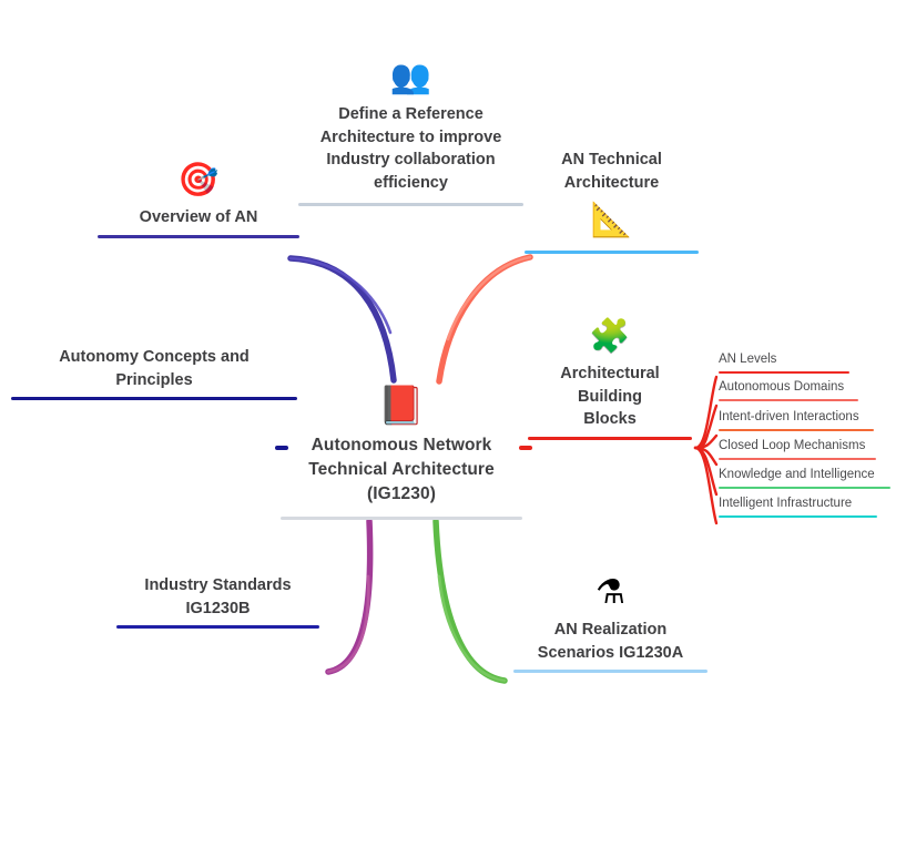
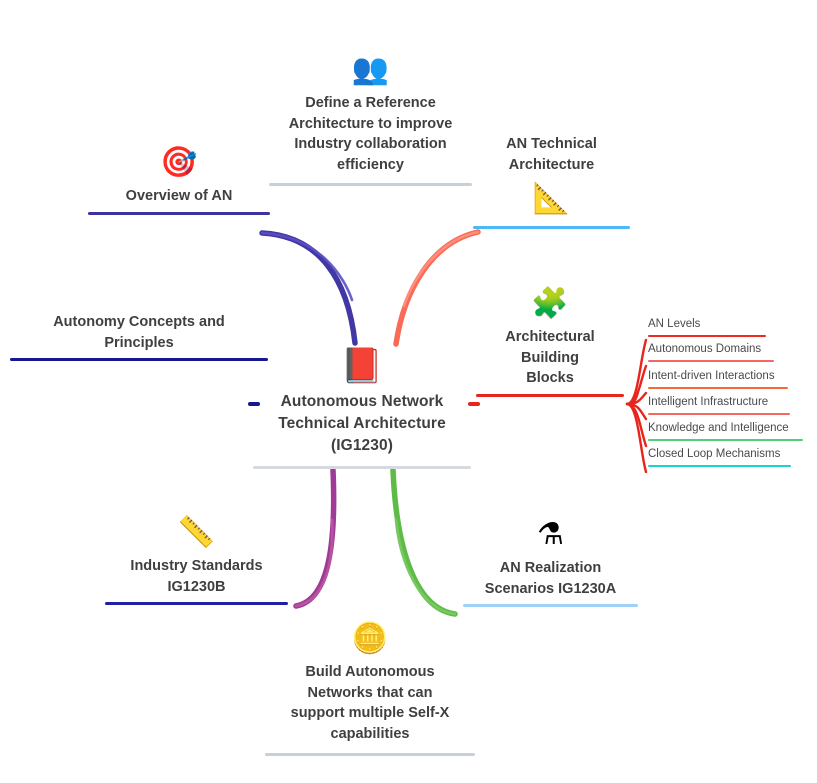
  📕
  Autonomous Network
  Technical Architecture
  (IG1230)
  🎯
  Overview of AN
  👥
  Define a Reference
  Architecture to improve
  Industry collaboration
  efficiency
  AN Technical
  Architecture
  📐
  Autonomy Concepts and
  Principles
  🧩
  Architectural
  Building
  Blocks
+ 📏
  Industry Standards
  IG1230B
  ⚗
  AN Realization
  Scenarios IG1230A
+ 🪙
+ Build Autonomous
+ Networks that can
+ support multiple Self-X
+ capabilities
  AN Levels
  Autonomous Domains
  Intent-driven Interactions
- Closed Loop Mechanisms
+ Intelligent Infrastructure
  Knowledge and Intelligence
- Intelligent Infrastructure
+ Closed Loop Mechanisms
